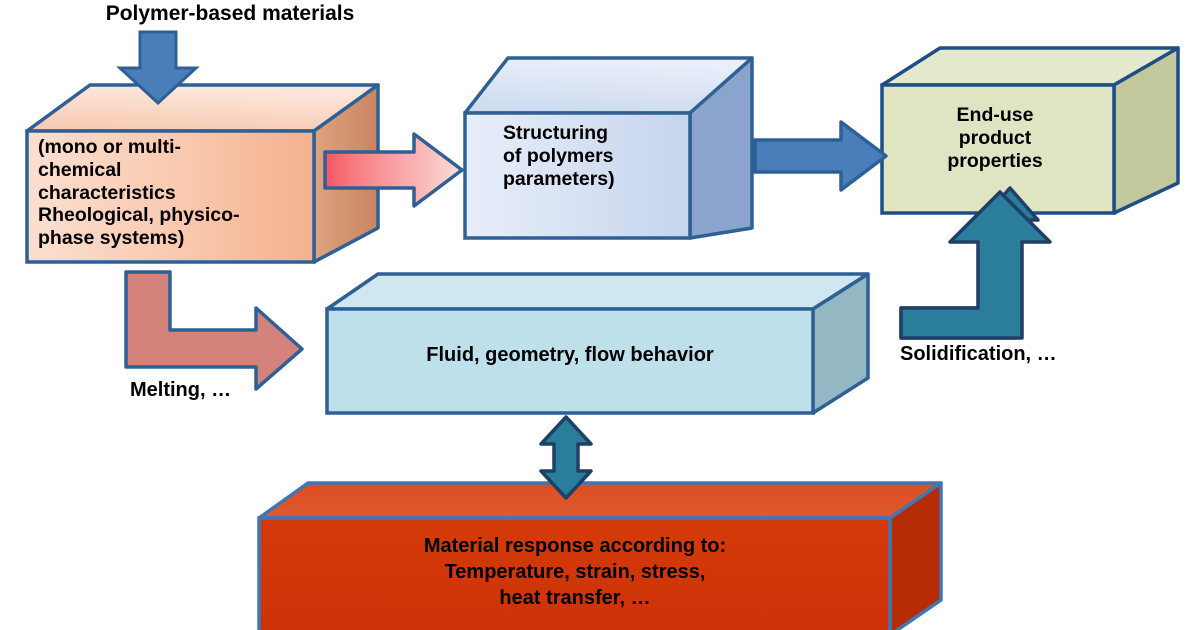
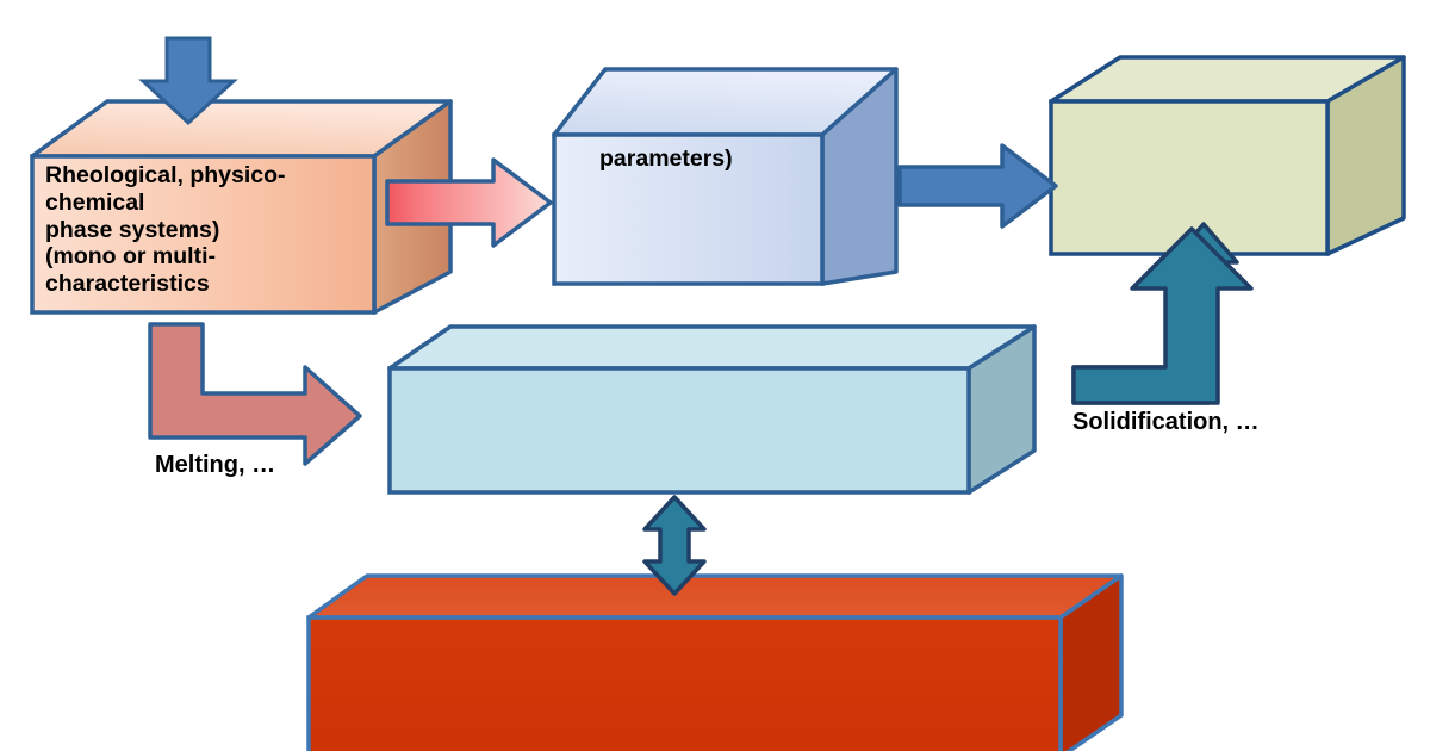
- Polymer-based materials
- (mono or multi-
+ Rheological, physico-
  chemical
- characteristics
+ phase systems)
- Rheological, physico-
+ (mono or multi-
- phase systems)
+ characteristics
- Structuring
- of polymers
  parameters)
- End-use
- product
- properties
- Fluid, geometry, flow behavior
- Material response according to:
- Temperature, strain, stress,
- heat transfer, …
  Melting, …
  Solidification, …
